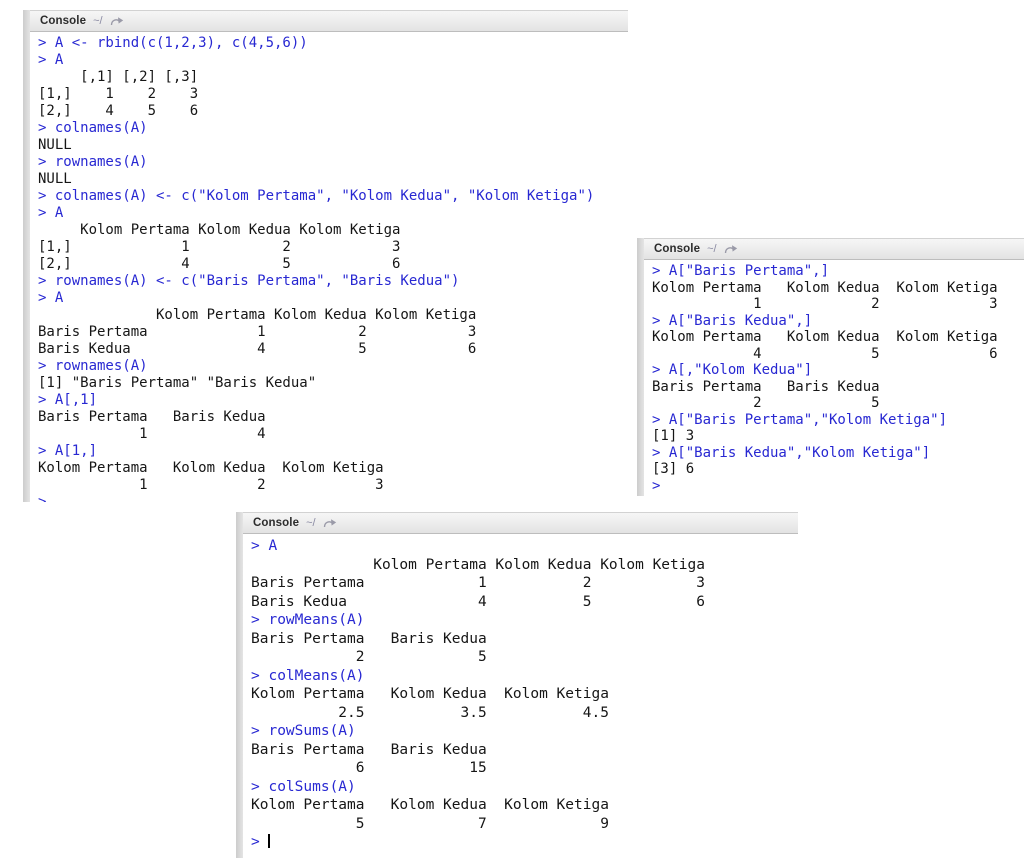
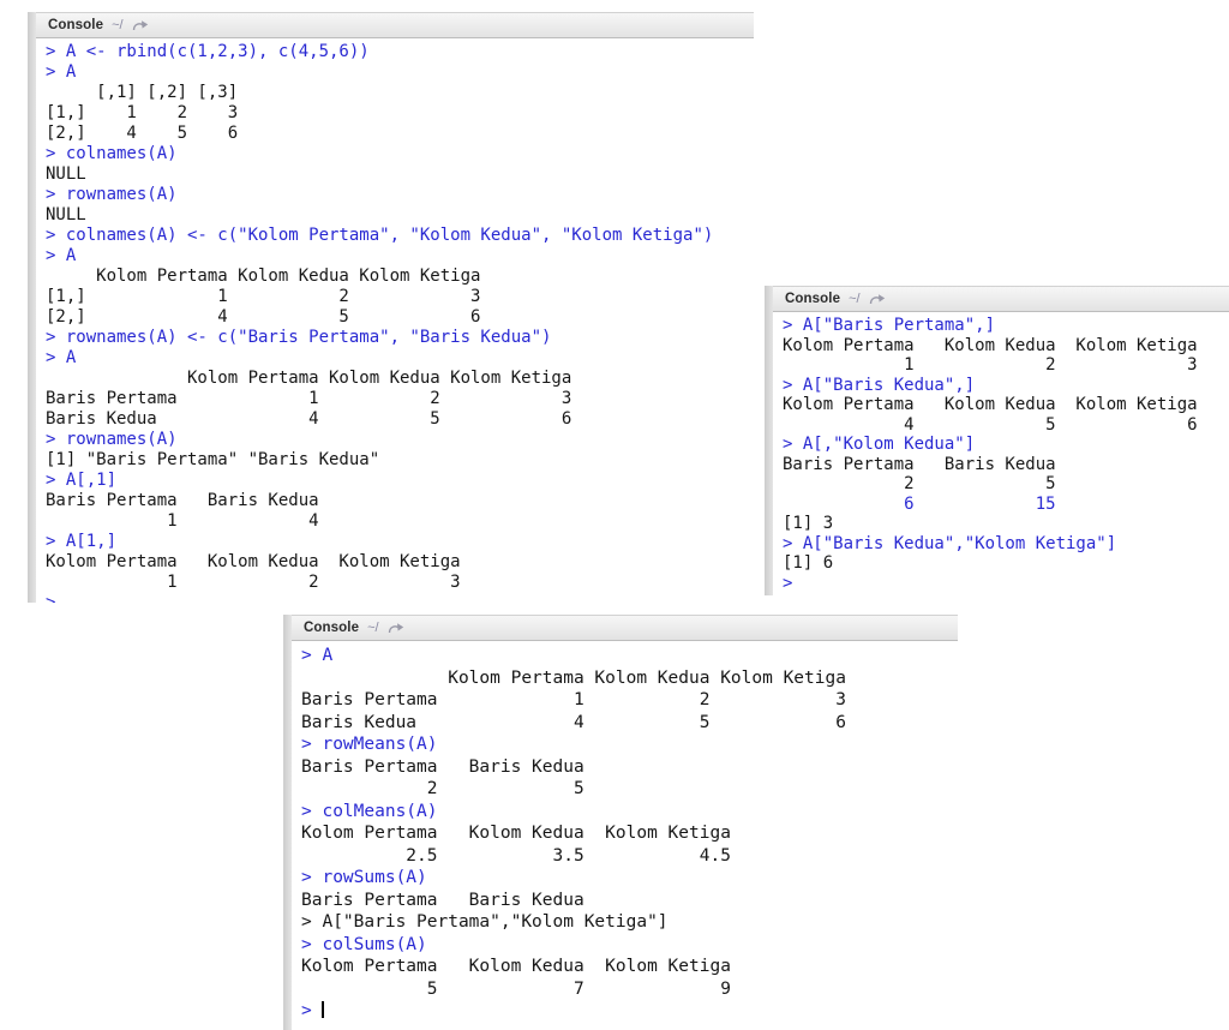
  Console
  ~/
  > A <- rbind(c(1,2,3), c(4,5,6))
  > A
  [,1] [,2] [,3]
  [1,] 1 2 3
  [2,] 4 5 6
  > colnames(A)
  NULL
  > rownames(A)
  NULL
  > colnames(A) <- c("Kolom Pertama", "Kolom Kedua", "Kolom Ketiga")
  > A
  Kolom Pertama Kolom Kedua Kolom Ketiga
  [1,] 1 2 3
  [2,] 4 5 6
  > rownames(A) <- c("Baris Pertama", "Baris Kedua")
  > A
  Kolom Pertama Kolom Kedua Kolom Ketiga
  Baris Pertama 1 2 3
  Baris Kedua 4 5 6
  > rownames(A)
  [1] "Baris Pertama" "Baris Kedua"
  > A[,1]
  Baris Pertama Baris Kedua
  1 4
  > A[1,]
  Kolom Pertama Kolom Kedua Kolom Ketiga
  1 2 3
  Console
  ~/
  > A["Baris Pertama",]
  Kolom Pertama Kolom Kedua Kolom Ketiga
  1 2 3
  > A["Baris Kedua",]
  Kolom Pertama Kolom Kedua Kolom Ketiga
  4 5 6
  > A[,"Kolom Kedua"]
  Baris Pertama Baris Kedua
  2 5
- > A["Baris Pertama","Kolom Ketiga"]
+ 6 15
  [1] 3
  > A["Baris Kedua","Kolom Ketiga"]
- [3] 6
+ [1] 6
  >
  Console
  ~/
  > A
  Kolom Pertama Kolom Kedua Kolom Ketiga
  Baris Pertama 1 2 3
  Baris Kedua 4 5 6
  > rowMeans(A)
  Baris Pertama Baris Kedua
  2 5
  > colMeans(A)
  Kolom Pertama Kolom Kedua Kolom Ketiga
  2.5 3.5 4.5
  > rowSums(A)
  Baris Pertama Baris Kedua
- 6 15
+ > A["Baris Pertama","Kolom Ketiga"]
  > colSums(A)
  Kolom Pertama Kolom Kedua Kolom Ketiga
  5 7 9
  >
